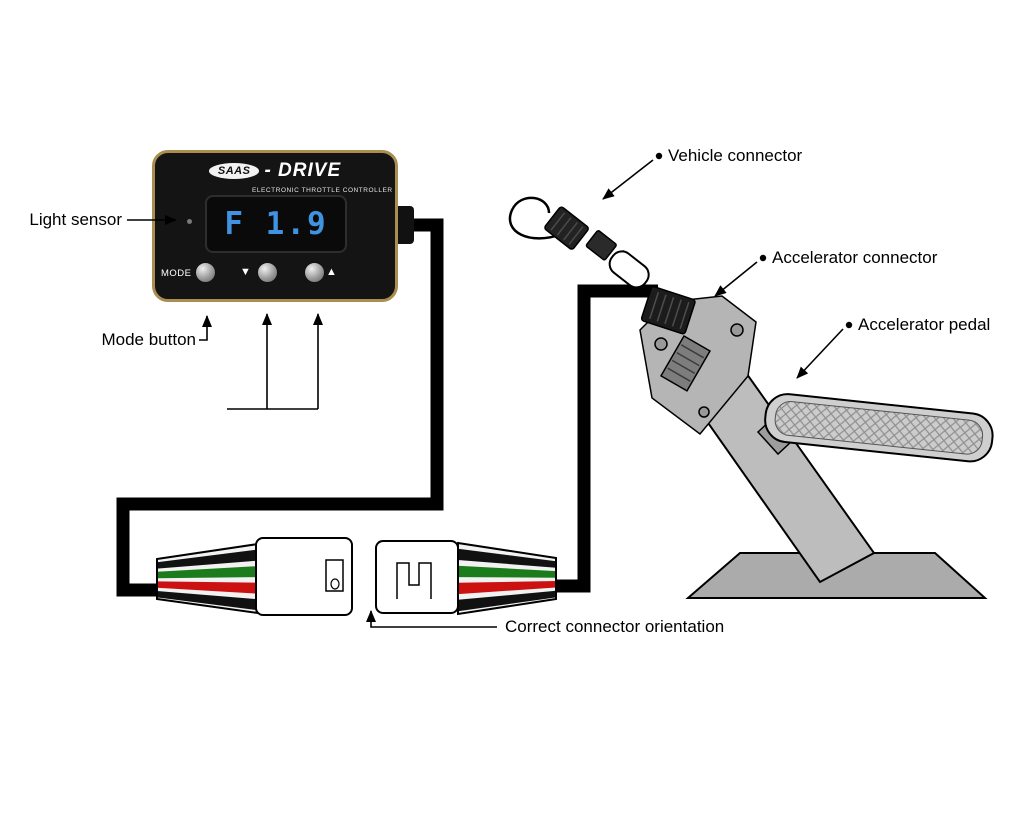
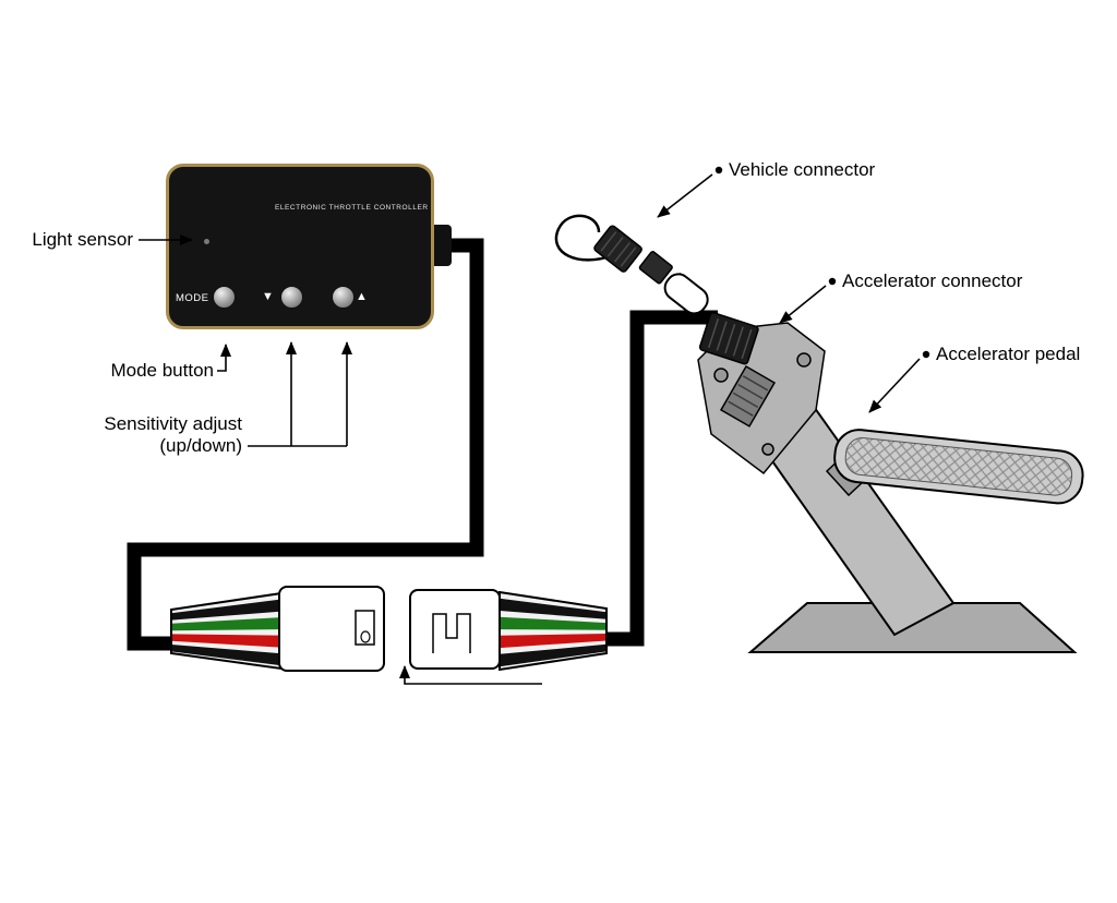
- SAAS
- - DRIVE
- F 1.9
  MODE
  ▼
  ▲
  Light sensor
  Mode button
+ Sensitivity adjust
+ (up/down)
  Vehicle connector
  Accelerator connector
  Accelerator pedal
- Correct connector orientation
